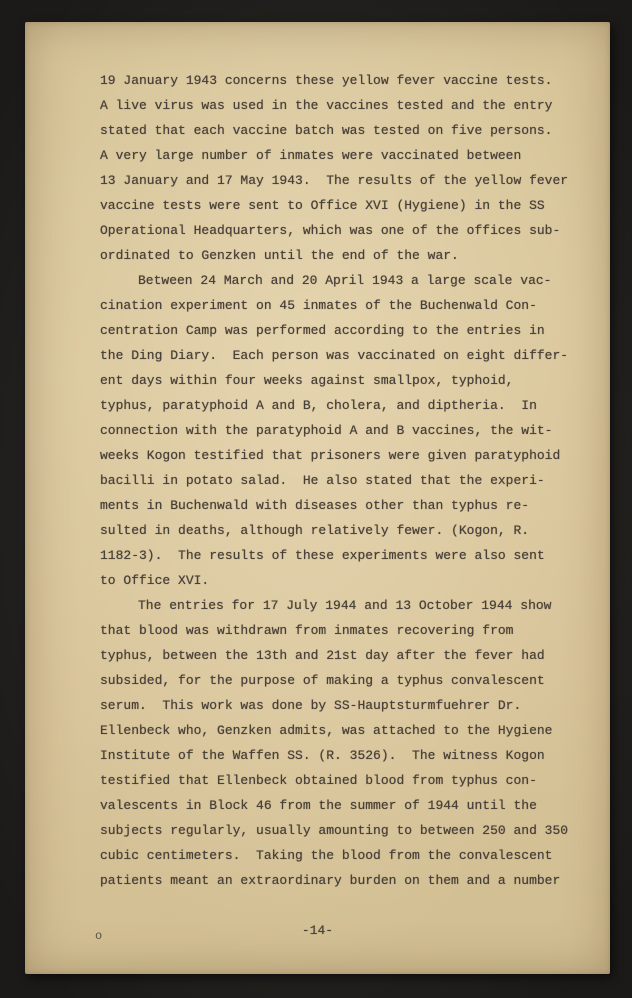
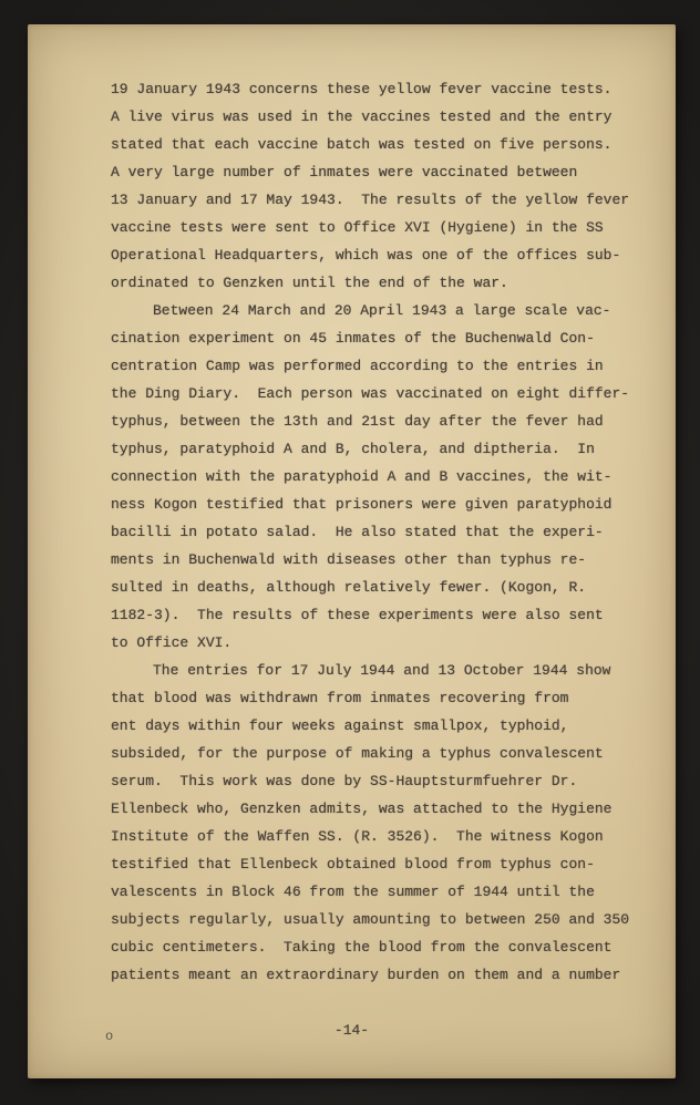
  19 January 1943 concerns these yellow fever vaccine tests.
  A live virus was used in the vaccines tested and the entry
  stated that each vaccine batch was tested on five persons.
  A very large number of inmates were vaccinated between
  13 January and 17 May 1943. The results of the yellow fever
  vaccine tests were sent to Office XVI (Hygiene) in the SS
  Operational Headquarters, which was one of the offices sub-
  ordinated to Genzken until the end of the war.
  Between 24 March and 20 April 1943 a large scale vac-
  cination experiment on 45 inmates of the Buchenwald Con-
  centration Camp was performed according to the entries in
  the Ding Diary. Each person was vaccinated on eight differ-
- ent days within four weeks against smallpox, typhoid,
+ typhus, between the 13th and 21st day after the fever had
  typhus, paratyphoid A and B, cholera, and diptheria. In
  connection with the paratyphoid A and B vaccines, the wit-
- weeks Kogon testified that prisoners were given paratyphoid
+ ness Kogon testified that prisoners were given paratyphoid
  bacilli in potato salad. He also stated that the experi-
  ments in Buchenwald with diseases other than typhus re-
  sulted in deaths, although relatively fewer. (Kogon, R.
  1182-3). The results of these experiments were also sent
  to Office XVI.
  The entries for 17 July 1944 and 13 October 1944 show
  that blood was withdrawn from inmates recovering from
- typhus, between the 13th and 21st day after the fever had
+ ent days within four weeks against smallpox, typhoid,
  subsided, for the purpose of making a typhus convalescent
  serum. This work was done by SS-Hauptsturmfuehrer Dr.
  Ellenbeck who, Genzken admits, was attached to the Hygiene
  Institute of the Waffen SS. (R. 3526). The witness Kogon
  testified that Ellenbeck obtained blood from typhus con-
  valescents in Block 46 from the summer of 1944 until the
  subjects regularly, usually amounting to between 250 and 350
  cubic centimeters. Taking the blood from the convalescent
  patients meant an extraordinary burden on them and a number
  -14-
  o
